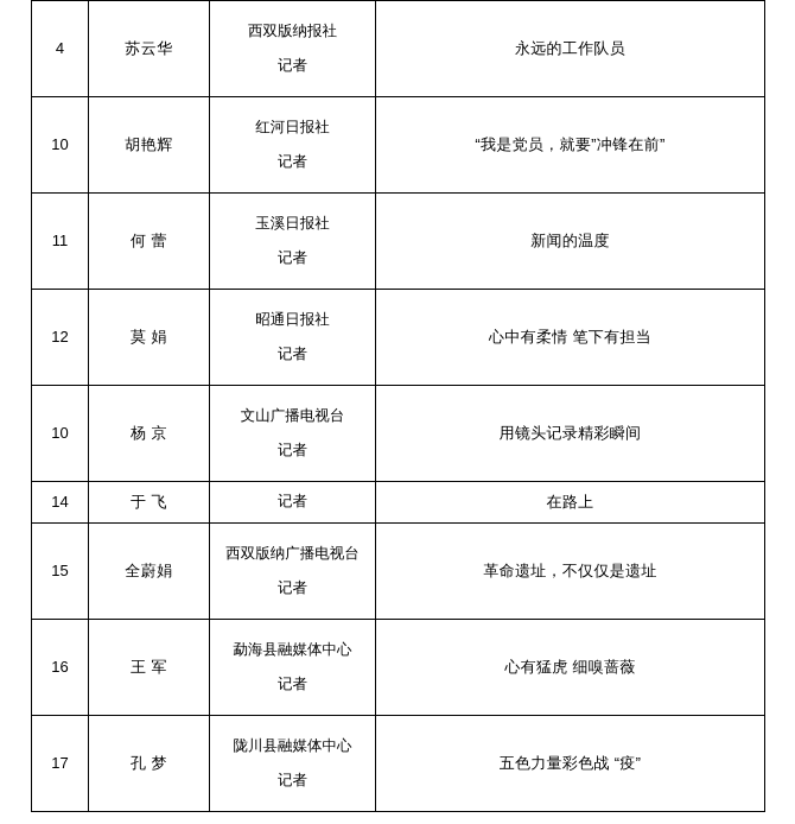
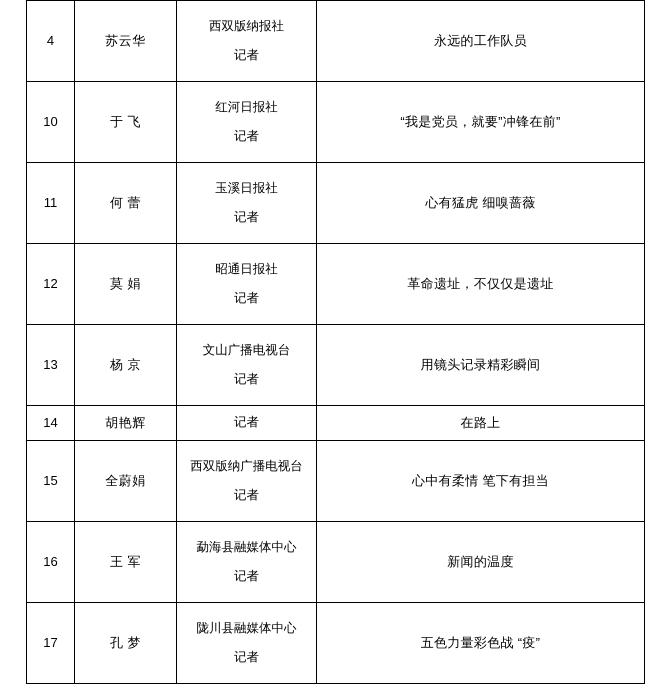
  4	苏云华	西双版纳报社 记者	永远的工作队员
- 10	胡艳辉	红河日报社 记者	“我是党员，就要”冲锋在前”
+ 10	于 飞	红河日报社 记者	“我是党员，就要”冲锋在前”
- 11	何 蕾	玉溪日报社 记者	新闻的温度
+ 11	何 蕾	玉溪日报社 记者	心有猛虎 细嗅蔷薇
- 12	莫 娟	昭通日报社 记者	心中有柔情 笔下有担当
+ 12	莫 娟	昭通日报社 记者	革命遗址，不仅仅是遗址
- 10	杨 京	文山广播电视台 记者	用镜头记录精彩瞬间
+ 13	杨 京	文山广播电视台 记者	用镜头记录精彩瞬间
- 14	于 飞	记者	在路上
+ 14	胡艳辉	记者	在路上
- 15	全蔚娟	西双版纳广播电视台 记者	革命遗址，不仅仅是遗址
+ 15	全蔚娟	西双版纳广播电视台 记者	心中有柔情 笔下有担当
- 16	王 军	勐海县融媒体中心 记者	心有猛虎 细嗅蔷薇
+ 16	王 军	勐海县融媒体中心 记者	新闻的温度
  17	孔 梦	陇川县融媒体中心 记者	五色力量彩色战 “疫”
